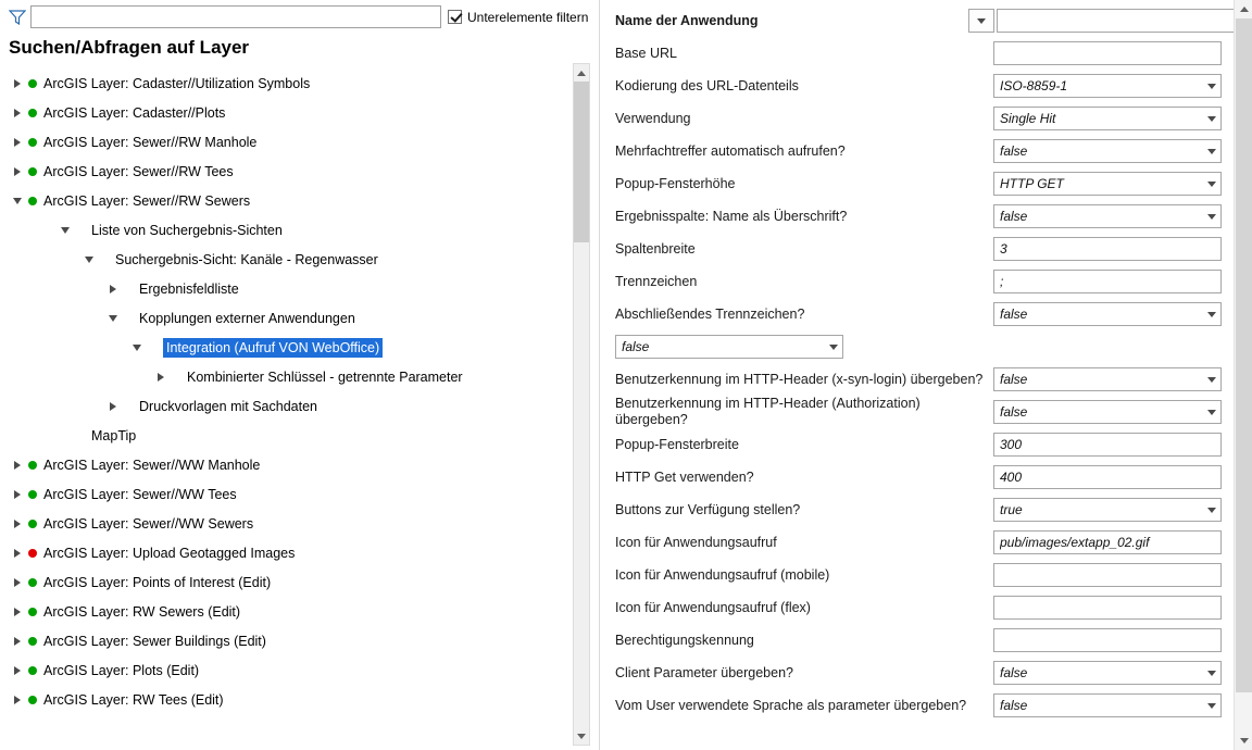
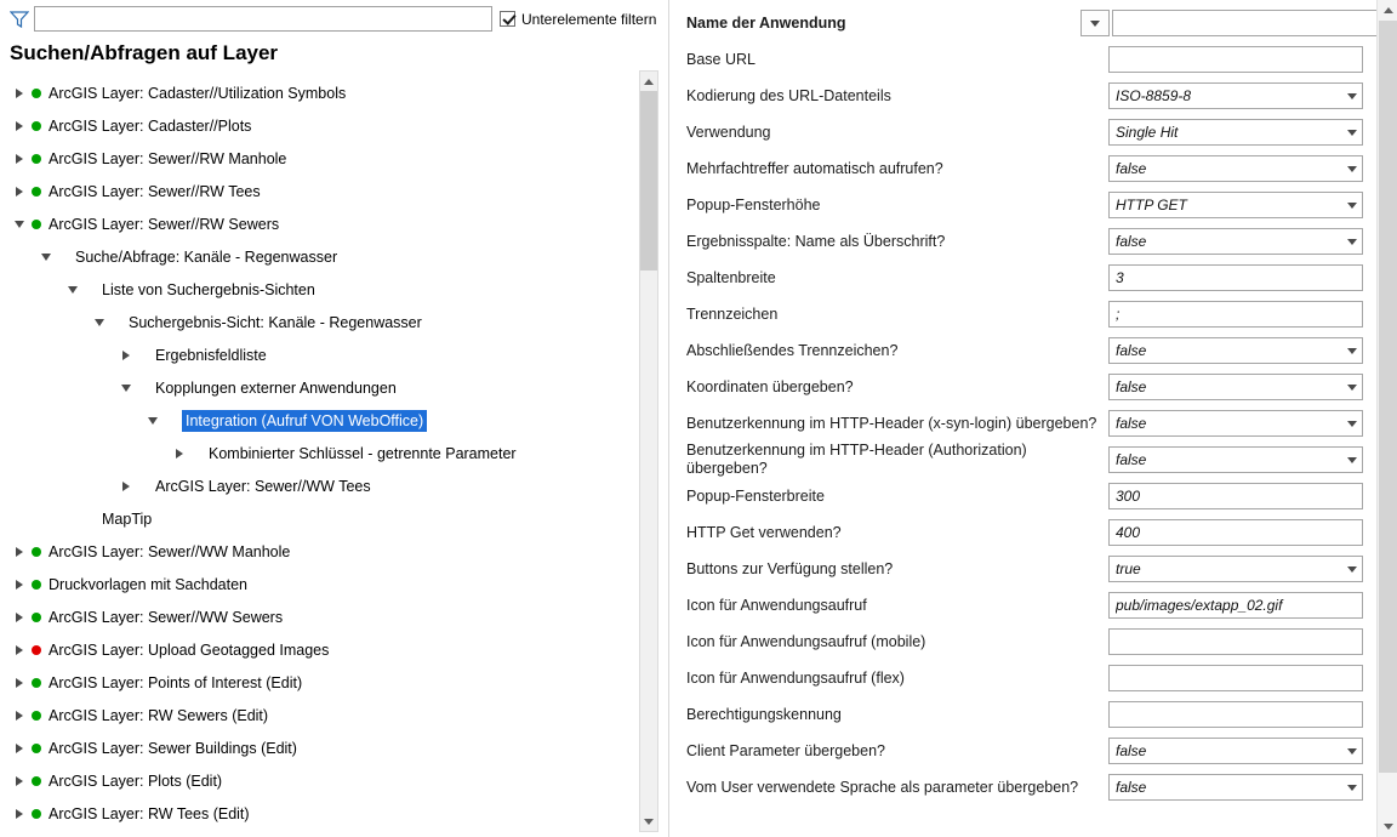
  Unterelemente filtern
  Suchen/Abfragen auf Layer
  ArcGIS Layer: Cadaster//Utilization Symbols
  ArcGIS Layer: Cadaster//Plots
  ArcGIS Layer: Sewer//RW Manhole
  ArcGIS Layer: Sewer//RW Tees
  ArcGIS Layer: Sewer//RW Sewers
+ Suche/Abfrage: Kanäle - Regenwasser
  Liste von Suchergebnis-Sichten
  Suchergebnis-Sicht: Kanäle - Regenwasser
  Ergebnisfeldliste
  Kopplungen externer Anwendungen
  Integration (Aufruf VON WebOffice)
  Kombinierter Schlüssel - getrennte Parameter
- Druckvorlagen mit Sachdaten
+ ArcGIS Layer: Sewer//WW Tees
  MapTip
  ArcGIS Layer: Sewer//WW Manhole
- ArcGIS Layer: Sewer//WW Tees
+ Druckvorlagen mit Sachdaten
  ArcGIS Layer: Sewer//WW Sewers
  ArcGIS Layer: Upload Geotagged Images
  ArcGIS Layer: Points of Interest (Edit)
  ArcGIS Layer: RW Sewers (Edit)
  ArcGIS Layer: Sewer Buildings (Edit)
  ArcGIS Layer: Plots (Edit)
  ArcGIS Layer: RW Tees (Edit)
  Name der Anwendung
  Base URL
  Kodierung des URL-Datenteils
- ISO-8859-1
+ ISO-8859-8
  Verwendung
  Single Hit
  Mehrfachtreffer automatisch aufrufen?
  false
  Popup-Fensterhöhe
  HTTP GET
  Ergebnisspalte: Name als Überschrift?
  false
  Spaltenbreite
  3
  Trennzeichen
  ;
  Abschließendes Trennzeichen?
  false
+ Koordinaten übergeben?
  false
  Benutzerkennung im HTTP-Header (x-syn-login) übergeben?
  false
  Benutzerkennung im HTTP-Header (Authorization) übergeben?
  false
  Popup-Fensterbreite
  300
  HTTP Get verwenden?
  400
  Buttons zur Verfügung stellen?
  true
  Icon für Anwendungsaufruf
  pub/images/extapp_02.gif
  Icon für Anwendungsaufruf (mobile)
  Icon für Anwendungsaufruf (flex)
  Berechtigungskennung
  Client Parameter übergeben?
  false
  Vom User verwendete Sprache als parameter übergeben?
  false
